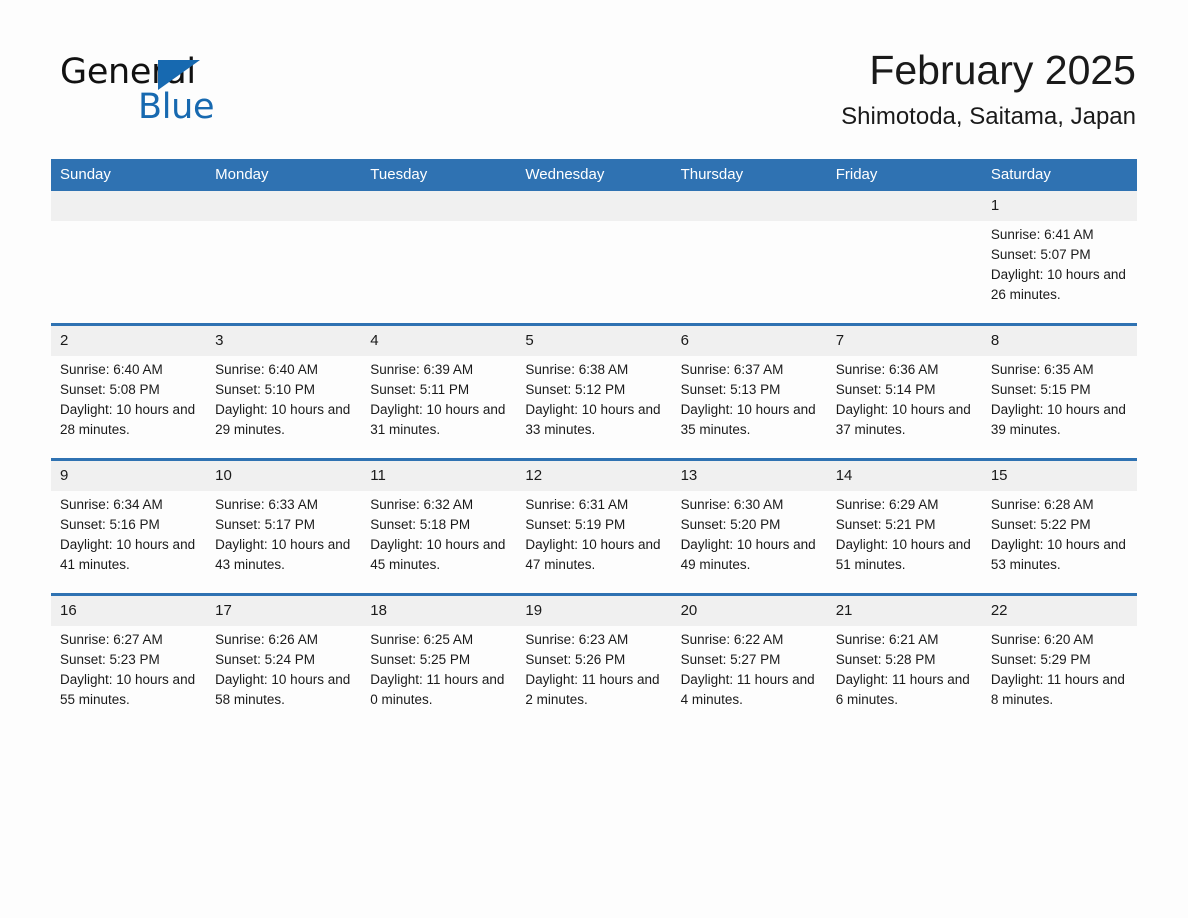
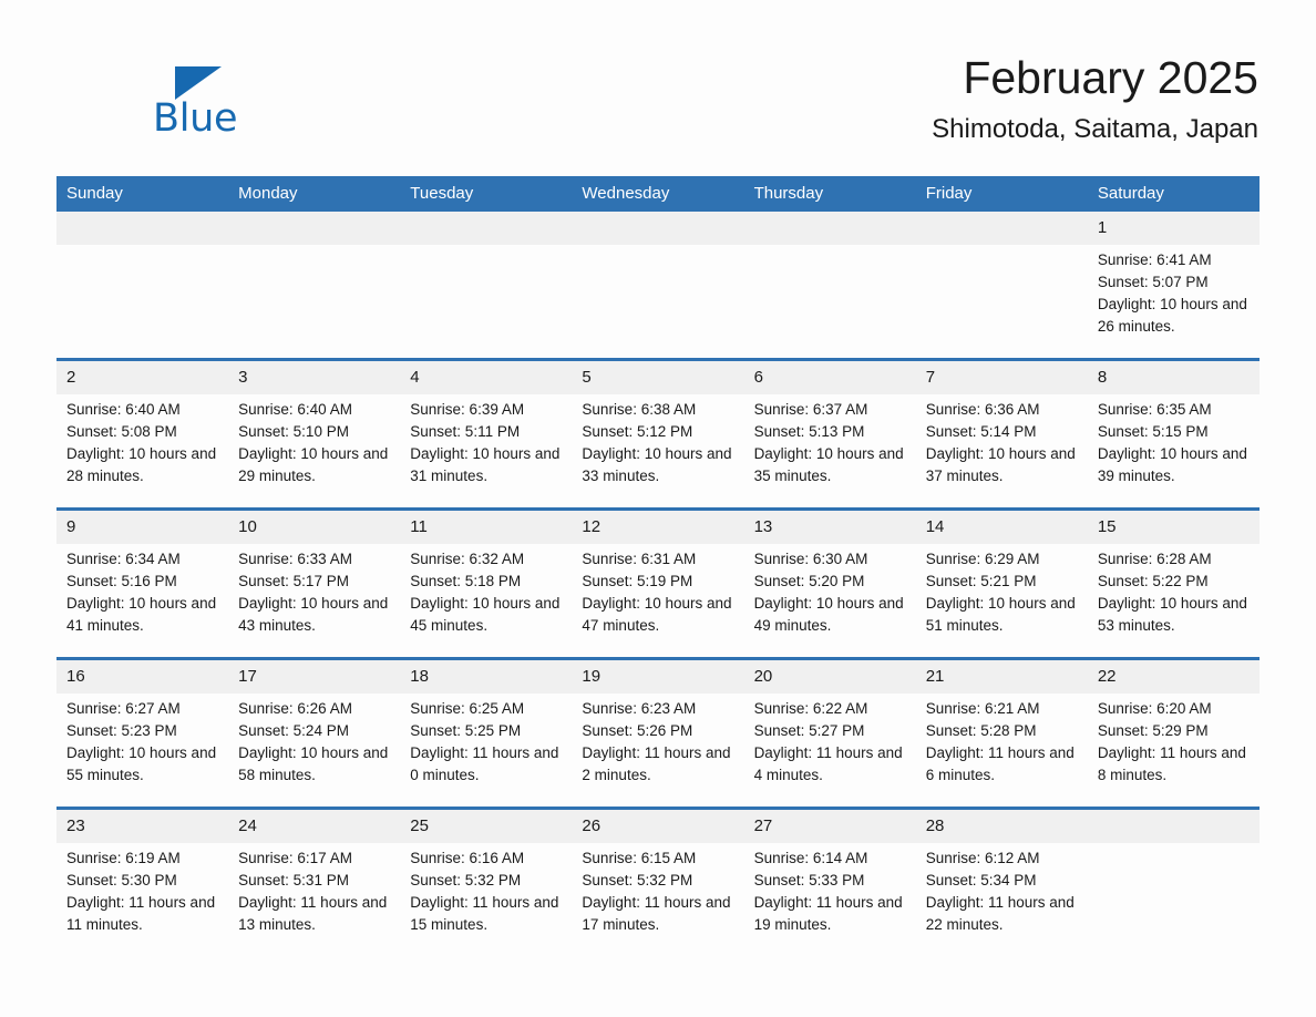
- General
  Blue
  February 2025
  Shimotoda, Saitama, Japan
  Sunday	Monday	Tuesday	Wednesday	Thursday	Friday	Saturday
  						1Sunrise: 6:41 AMSunset: 5:07 PMDaylight: 10 hours and 26 minutes.
  2Sunrise: 6:40 AMSunset: 5:08 PMDaylight: 10 hours and 28 minutes.	3Sunrise: 6:40 AMSunset: 5:10 PMDaylight: 10 hours and 29 minutes.	4Sunrise: 6:39 AMSunset: 5:11 PMDaylight: 10 hours and 31 minutes.	5Sunrise: 6:38 AMSunset: 5:12 PMDaylight: 10 hours and 33 minutes.	6Sunrise: 6:37 AMSunset: 5:13 PMDaylight: 10 hours and 35 minutes.	7Sunrise: 6:36 AMSunset: 5:14 PMDaylight: 10 hours and 37 minutes.	8Sunrise: 6:35 AMSunset: 5:15 PMDaylight: 10 hours and 39 minutes.
  9Sunrise: 6:34 AMSunset: 5:16 PMDaylight: 10 hours and 41 minutes.	10Sunrise: 6:33 AMSunset: 5:17 PMDaylight: 10 hours and 43 minutes.	11Sunrise: 6:32 AMSunset: 5:18 PMDaylight: 10 hours and 45 minutes.	12Sunrise: 6:31 AMSunset: 5:19 PMDaylight: 10 hours and 47 minutes.	13Sunrise: 6:30 AMSunset: 5:20 PMDaylight: 10 hours and 49 minutes.	14Sunrise: 6:29 AMSunset: 5:21 PMDaylight: 10 hours and 51 minutes.	15Sunrise: 6:28 AMSunset: 5:22 PMDaylight: 10 hours and 53 minutes.
  16Sunrise: 6:27 AMSunset: 5:23 PMDaylight: 10 hours and 55 minutes.	17Sunrise: 6:26 AMSunset: 5:24 PMDaylight: 10 hours and 58 minutes.	18Sunrise: 6:25 AMSunset: 5:25 PMDaylight: 11 hours and 0 minutes.	19Sunrise: 6:23 AMSunset: 5:26 PMDaylight: 11 hours and 2 minutes.	20Sunrise: 6:22 AMSunset: 5:27 PMDaylight: 11 hours and 4 minutes.	21Sunrise: 6:21 AMSunset: 5:28 PMDaylight: 11 hours and 6 minutes.	22Sunrise: 6:20 AMSunset: 5:29 PMDaylight: 11 hours and 8 minutes.
+ 23Sunrise: 6:19 AMSunset: 5:30 PMDaylight: 11 hours and 11 minutes.	24Sunrise: 6:17 AMSunset: 5:31 PMDaylight: 11 hours and 13 minutes.	25Sunrise: 6:16 AMSunset: 5:32 PMDaylight: 11 hours and 15 minutes.	26Sunrise: 6:15 AMSunset: 5:32 PMDaylight: 11 hours and 17 minutes.	27Sunrise: 6:14 AMSunset: 5:33 PMDaylight: 11 hours and 19 minutes.	28Sunrise: 6:12 AMSunset: 5:34 PMDaylight: 11 hours and 22 minutes.
